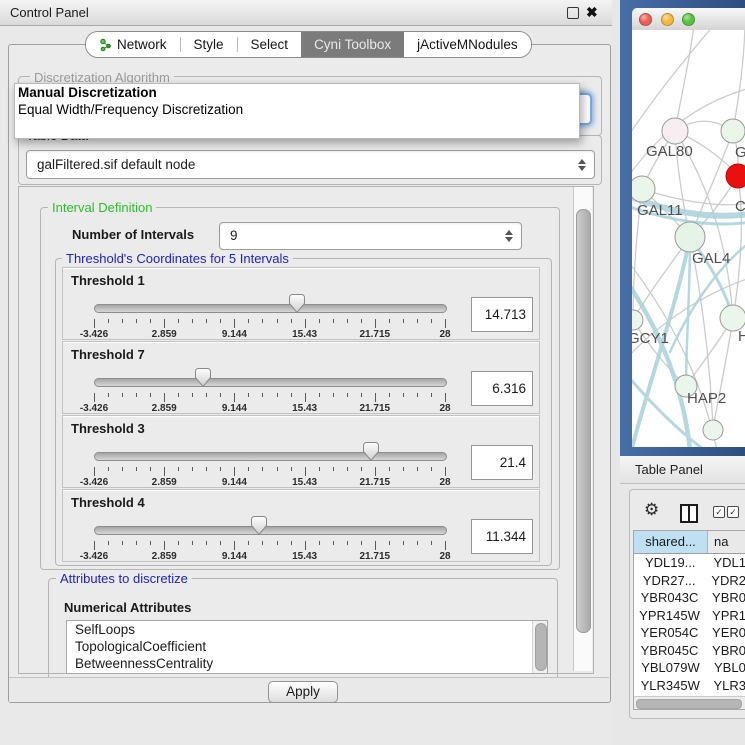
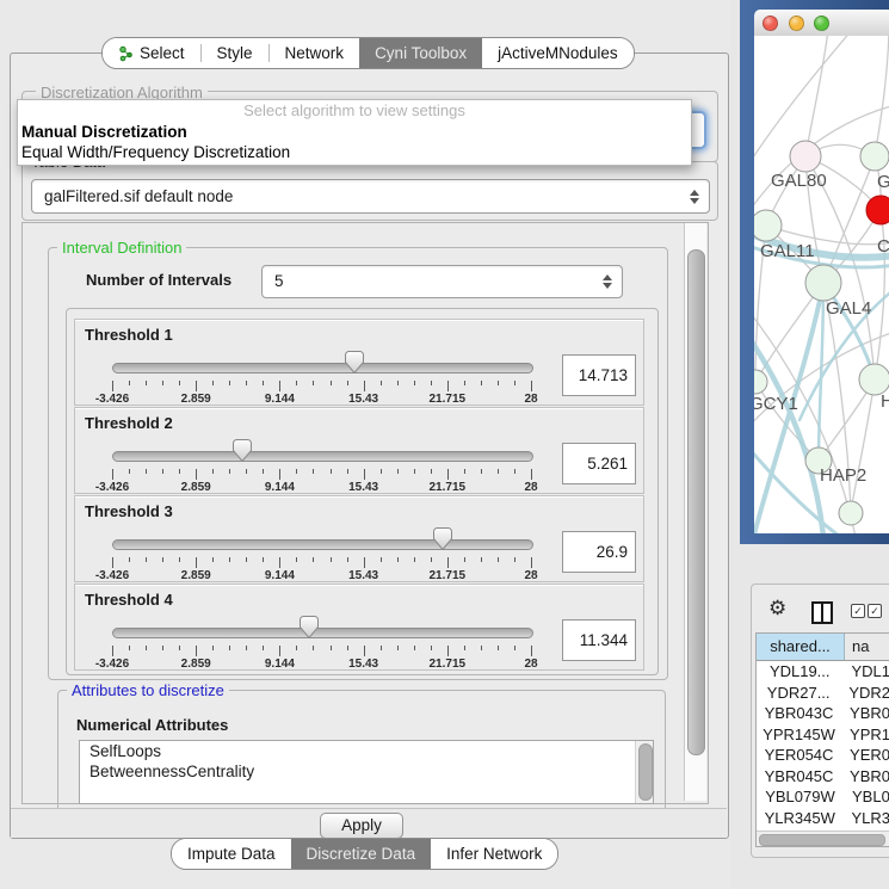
- Control Panel
- ✖
- Network
+ Select
  Style
- Select
+ Network
  Cyni Toolbox
  jActiveMNodules
  Discretization Algorithm
+ Select algorithm to view settings
  Manual Discretization
  Equal Width/Frequency Discretization
  galFiltered.sif default node
  Interval Definition
  Number of Intervals
- 9
+ 5
- Threshold's Coordinates for 5 Intervals
  Threshold 1
  -3.426
  2.859
  9.144
  15.43
  21.715
  28
  14.713
- Threshold 7
+ Threshold 2
  -3.426
  2.859
  9.144
  15.43
  21.715
  28
- 6.316
+ 5.261
  Threshold 3
  -3.426
  2.859
  9.144
  15.43
  21.715
  28
- 21.4
+ 26.9
  Threshold 4
  -3.426
  2.859
  9.144
  15.43
  21.715
  28
  11.344
  Attributes to discretize
  Numerical Attributes
  SelfLoops
- TopologicalCoefficient
  BetweennessCentrality
  Apply
+ Impute Data
+ Discretize Data
+ Infer Network
  GAL80
  C
  GAL11
  GAL4
  GCY1
  H
  HAP2
- Table Panel
  ⚙
  ✓
  ✓
  shared...
  na
  YDL19...
  YDL1
  YDR27...
  YDR2
  YBR043C
  YBR0
  YPR145W
  YPR1
  YER054C
  YER0
  YBR045C
  YBR0
  YBL079W
  YBL0
  YLR345W
  YLR3
